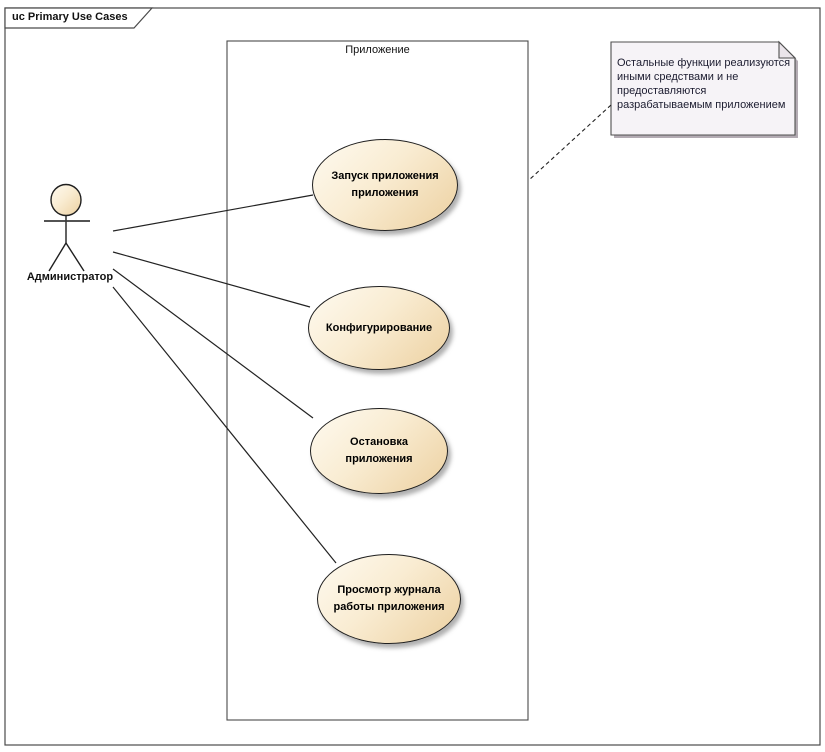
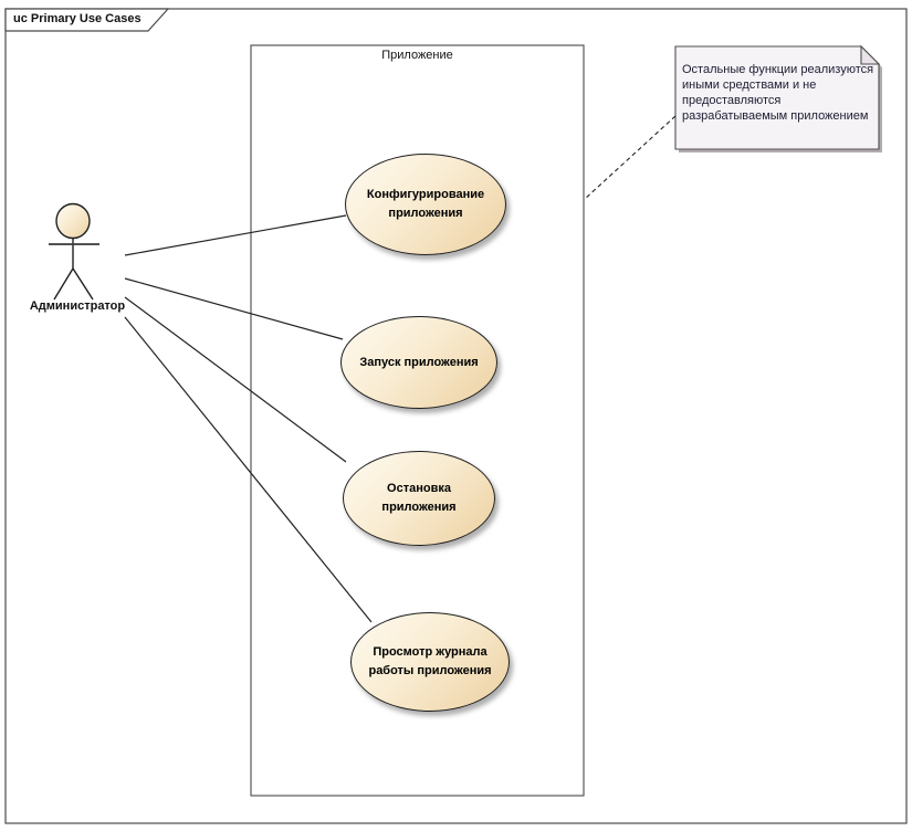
  uc Primary Use Cases
  Приложение
  Администратор
- Запуск приложения
+ Конфигурирование
  приложения
- Конфигурирование
+ Запуск приложения
  Остановка
  приложения
  Просмотр журнала
  работы приложения
  Остальные функции реализуются
  иными средствами и не
  предоставляются
  разрабатываемым приложением
